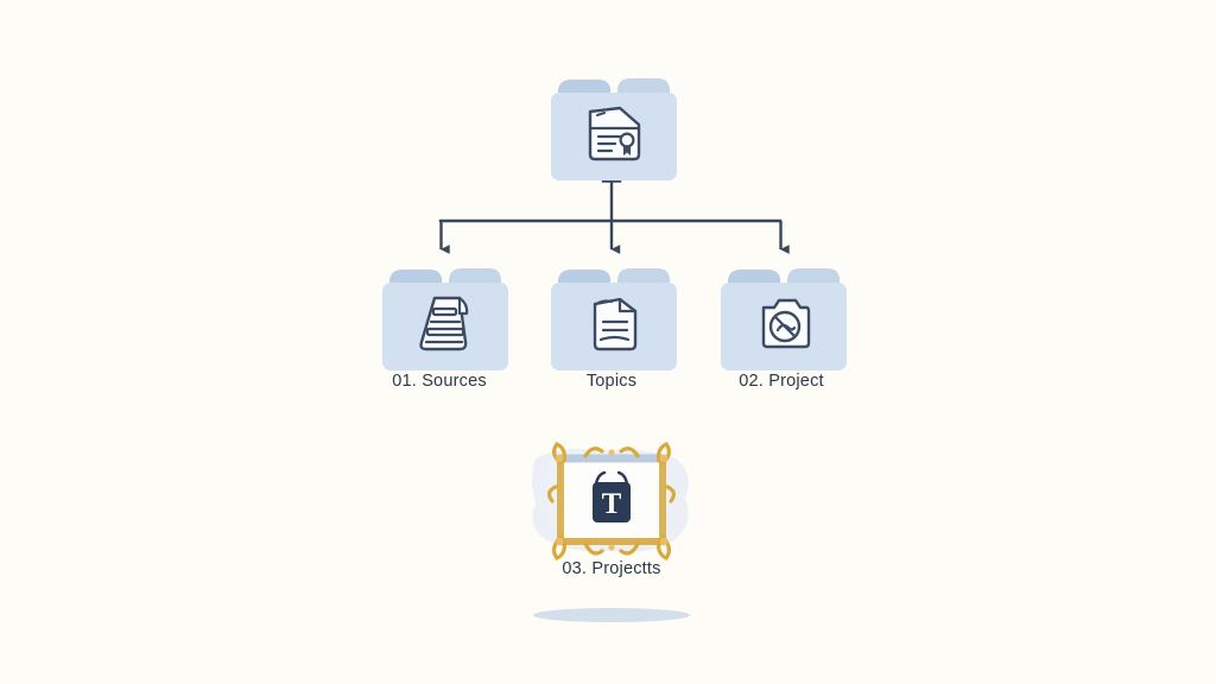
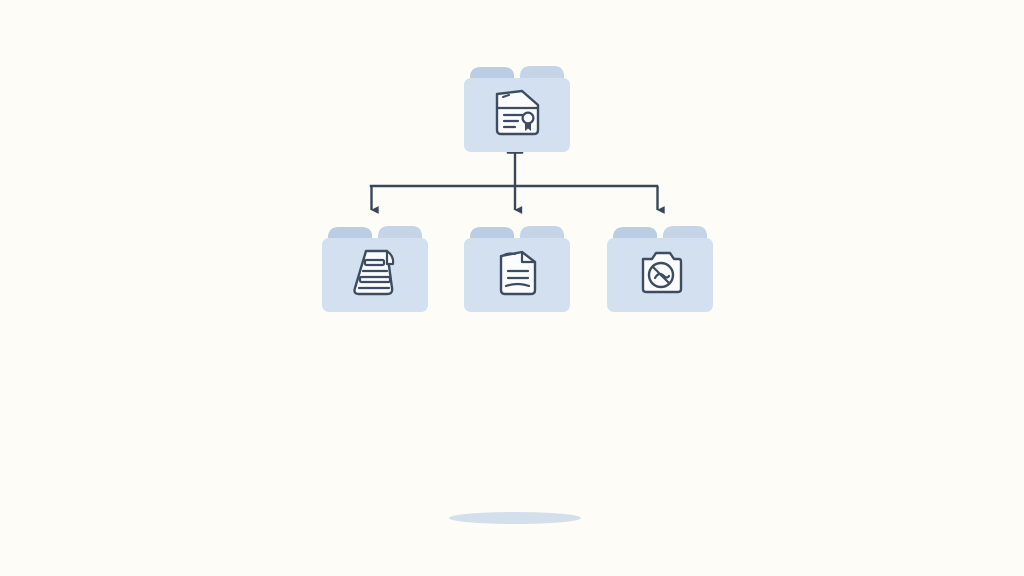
- 01. Sources
- Topics
- 02. Project
- T
- 03. Projectts
